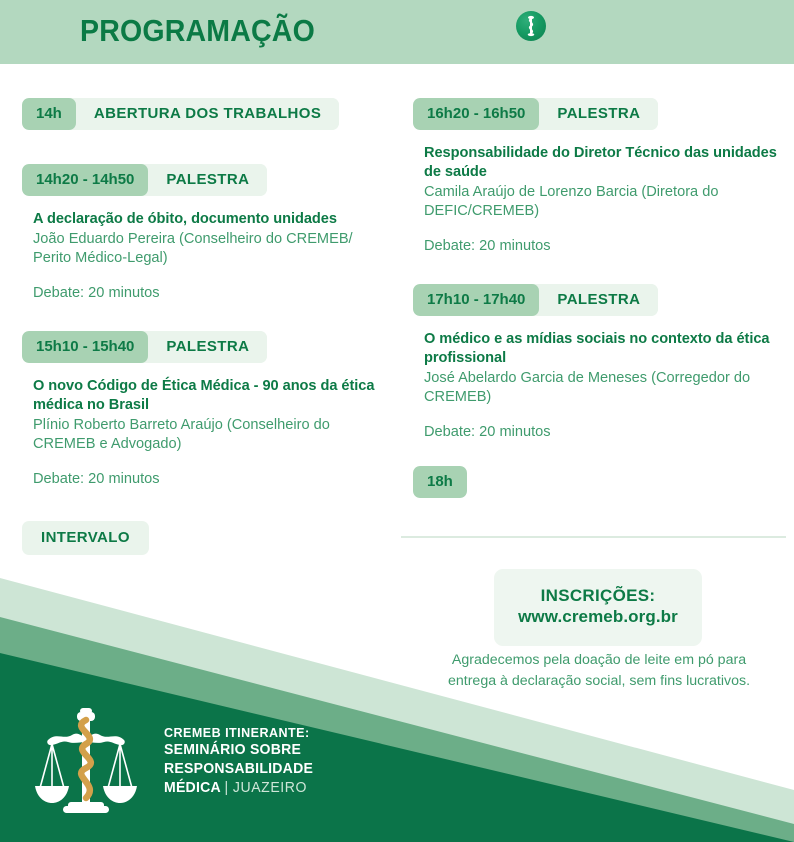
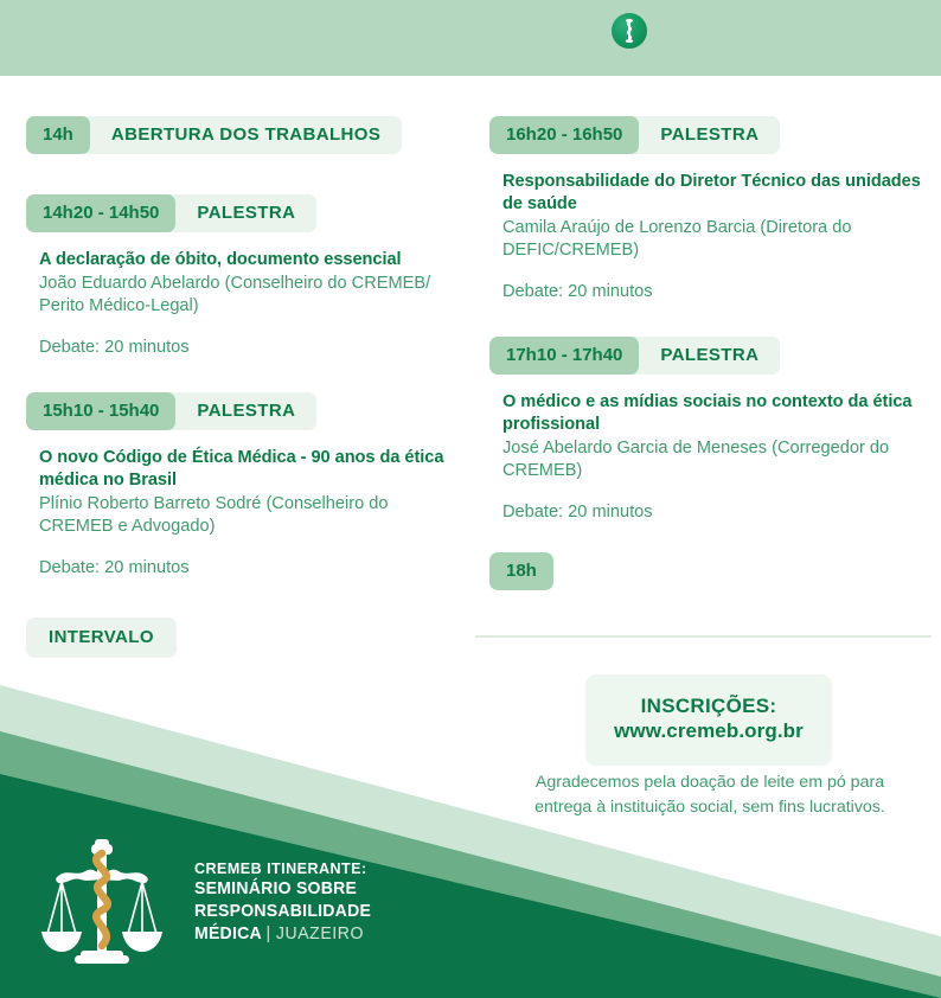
- PROGRAMAÇÃO
  14h
  ABERTURA DOS TRABALHOS
  14h20 - 14h50
  PALESTRA
- A declaração de óbito, documento unidades
+ A declaração de óbito, documento essencial
- João Eduardo Pereira (Conselheiro do CREMEB/ Perito Médico-Legal)
+ João Eduardo Abelardo (Conselheiro do CREMEB/ Perito Médico-Legal)
  Debate: 20 minutos
  15h10 - 15h40
  PALESTRA
  O novo Código de Ética Médica - 90 anos da ética médica no Brasil
- Plínio Roberto Barreto Araújo (Conselheiro do CREMEB e Advogado)
+ Plínio Roberto Barreto Sodré (Conselheiro do CREMEB e Advogado)
  Debate: 20 minutos
  INTERVALO
  16h20 - 16h50
  PALESTRA
  Responsabilidade do Diretor Técnico das unidades de saúde
  Camila Araújo de Lorenzo Barcia (Diretora do DEFIC/CREMEB)
  Debate: 20 minutos
  17h10 - 17h40
  PALESTRA
  O médico e as mídias sociais no contexto da ética profissional
  José Abelardo Garcia de Meneses (Corregedor do CREMEB)
  Debate: 20 minutos
  18h
  INSCRIÇÕES:
  www.cremeb.org.br
  Agradecemos pela doação de leite em pó para
- entrega à declaração social, sem fins lucrativos.
+ entrega à instituição social, sem fins lucrativos.
  CREMEB ITINERANTE:
  SEMINÁRIO SOBRE
  RESPONSABILIDADE
  MÉDICA | JUAZEIRO
